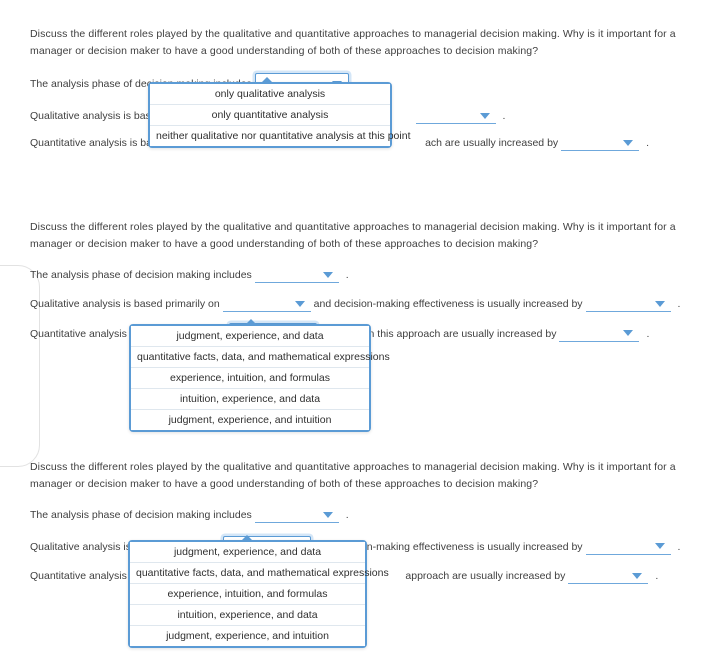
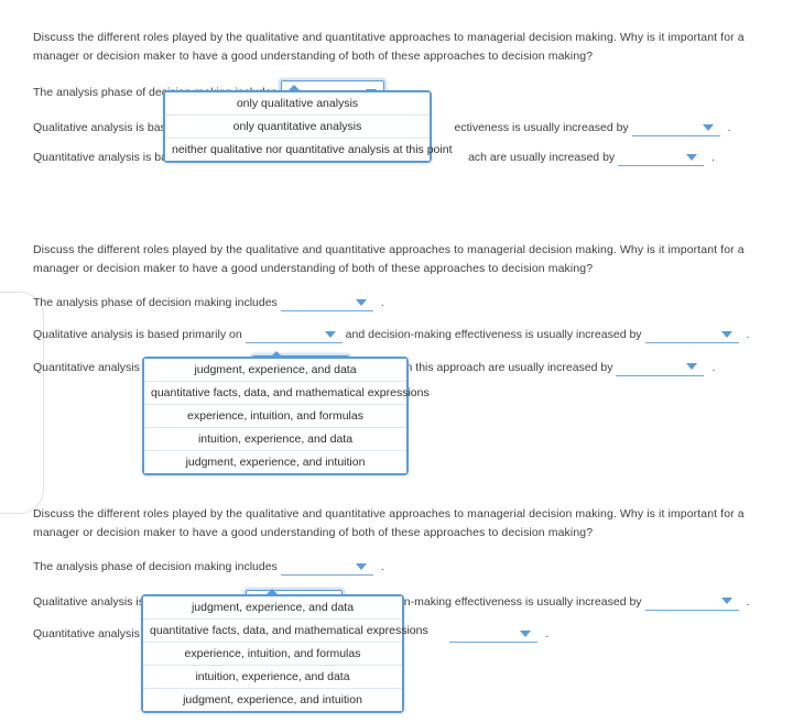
  Discuss the different roles played by the qualitative and quantitative approaches to managerial decision making. Why is it important for a manager or decision maker to have a good understanding of both of these approaches to decision making?
  Qualitative analysis is ba
+ ectiveness is usually increased by
  .
  Quantitative analysis is b
  ach are usually increased by
  .
  only qualitative analysis
  only quantitative analysis
  neither qualitative nor quantitative analysis at this point
  Discuss the different roles played by the qualitative and quantitative approaches to managerial decision making. Why is it important for a manager or decision maker to have a good understanding of both of these approaches to decision making?
  The analysis phase of decision making includes
  .
  Qualitative analysis is based primarily on
  and decision-making effectiveness is usually increased by
  .
  n this approach are usually increased by
  .
  judgment, experience, and data
  quantitative facts, data, and mathematical expressions
  experience, intuition, and formulas
  intuition, experience, and data
  judgment, experience, and intuition
  Discuss the different roles played by the qualitative and quantitative approaches to managerial decision making. Why is it important for a manager or decision maker to have a good understanding of both of these approaches to decision making?
  The analysis phase of decision making includes
  .
  n-making effectiveness is usually increased by
  .
  Quantitative analysis
- approach are usually increased by
  .
  judgment, experience, and data
  quantitative facts, data, and mathematical expressions
  experience, intuition, and formulas
  intuition, experience, and data
  judgment, experience, and intuition
